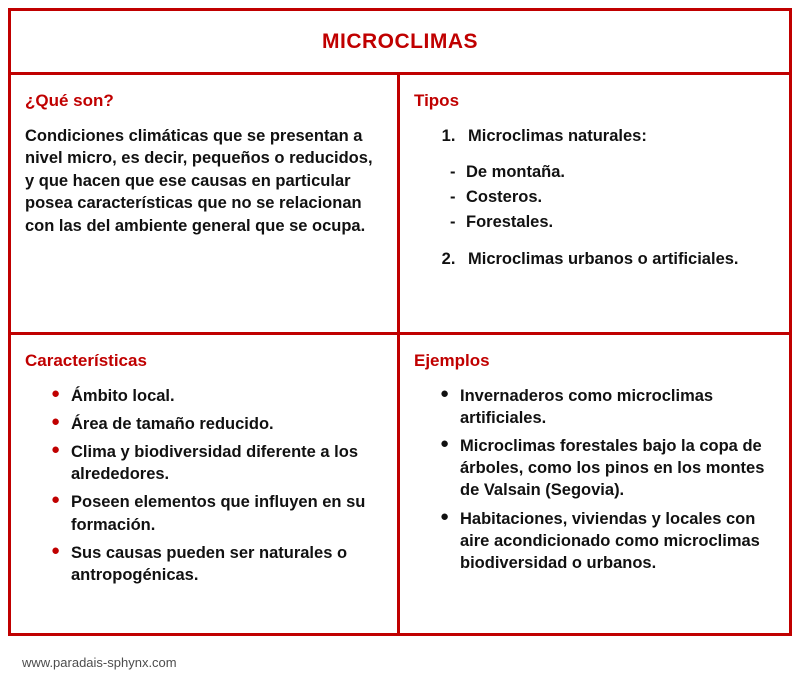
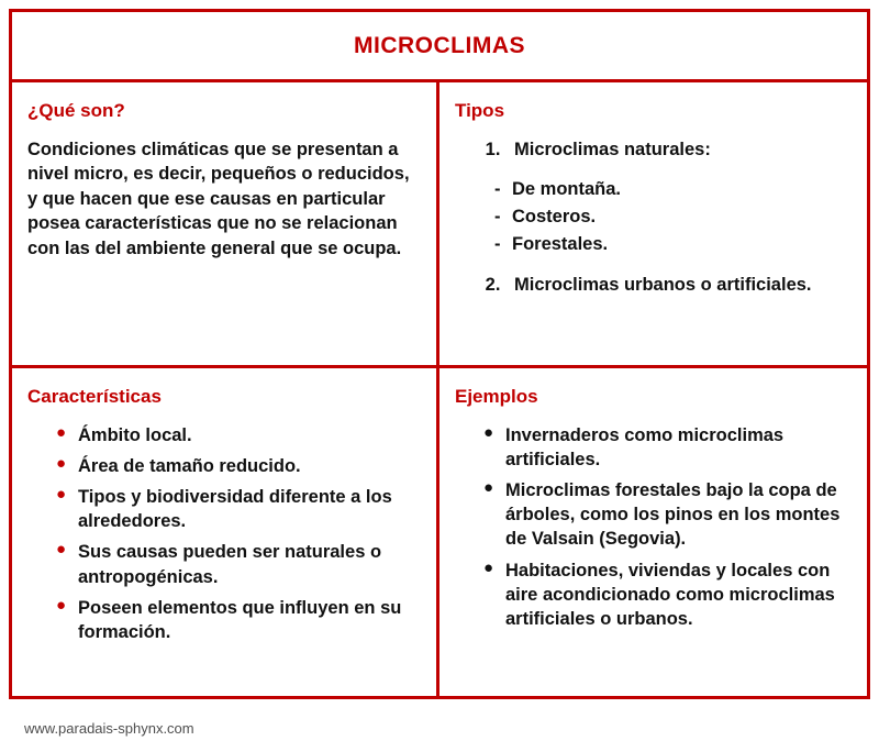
  MICROCLIMAS
  ¿Qué son?
  Condiciones climáticas que se presentan a nivel micro, es decir, pequeños o reducidos, y que hacen que ese causas en particular posea características que no se relacionan con las del ambiente general que se ocupa.
  Tipos
  Microclimas naturales:
  -
  De montaña.
  -
  Costeros.
  -
  Forestales.
  Microclimas urbanos o artificiales.
  Características
  ●
  Ámbito local.
  ●
  Área de tamaño reducido.
  ●
- Clima y biodiversidad diferente a los alrededores.
+ Tipos y biodiversidad diferente a los alrededores.
  ●
- Poseen elementos que influyen en su formación.
+ Sus causas pueden ser naturales o antropogénicas.
  ●
- Sus causas pueden ser naturales o antropogénicas.
+ Poseen elementos que influyen en su formación.
  Ejemplos
  ●
  Invernaderos como microclimas artificiales.
  ●
  Microclimas forestales bajo la copa de árboles, como los pinos en los montes de Valsain (Segovia).
  ●
- Habitaciones, viviendas y locales con aire acondicionado como microclimas biodiversidad o urbanos.
+ Habitaciones, viviendas y locales con aire acondicionado como microclimas artificiales o urbanos.
  www.paradais-sphynx.com
